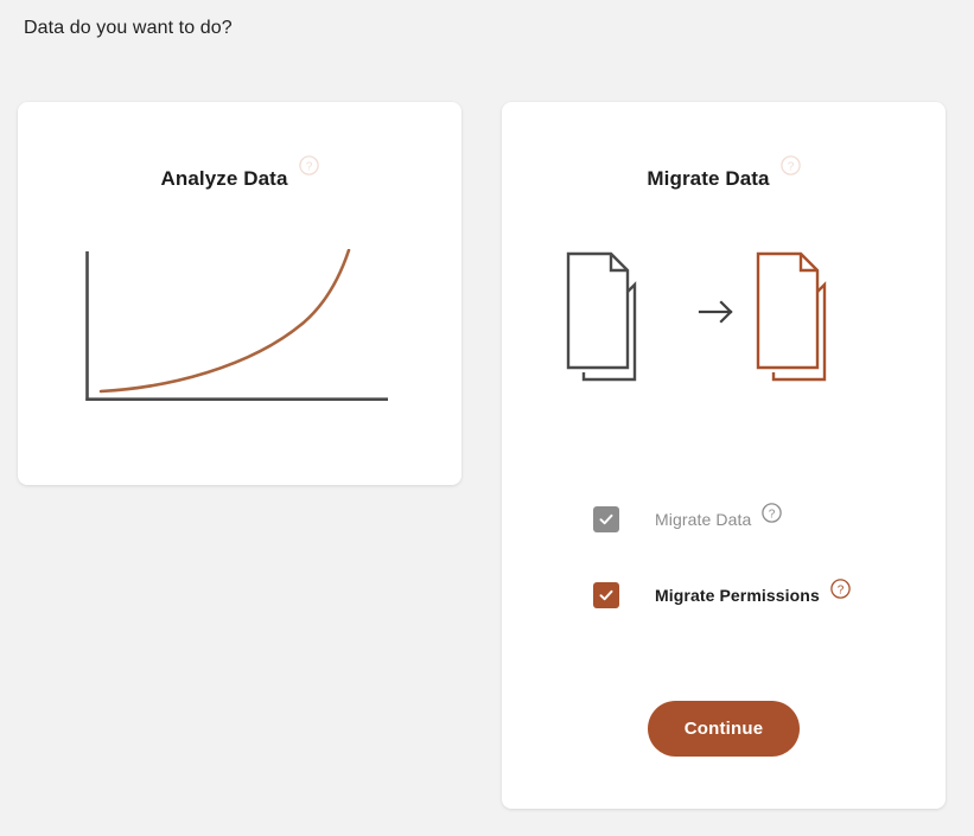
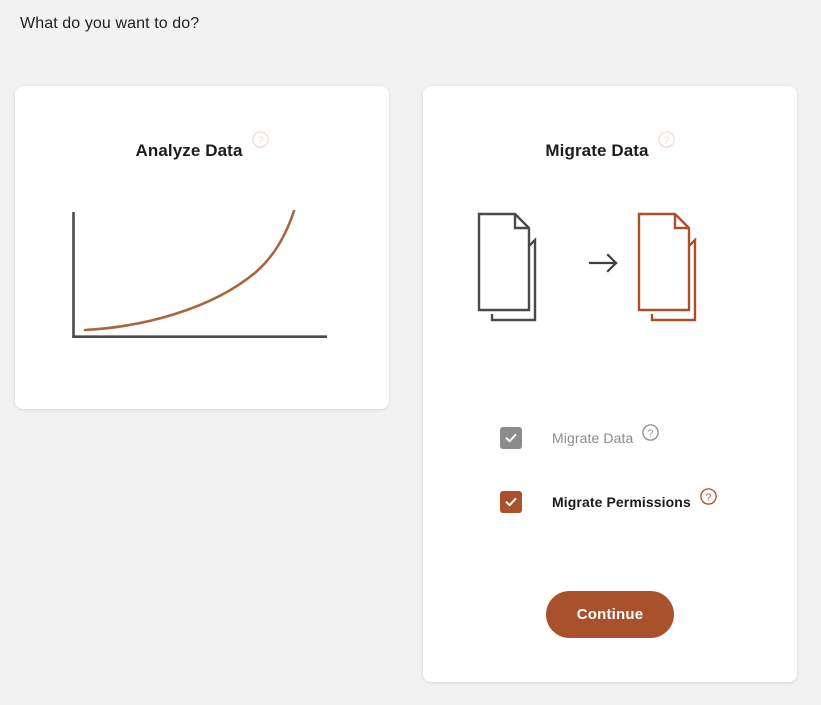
- Data do you want to do?
+ What do you want to do?
  Analyze Data
  ?
  Migrate Data
  ?
  Migrate Data
  ?
  Migrate Permissions
  ?
  Continue
